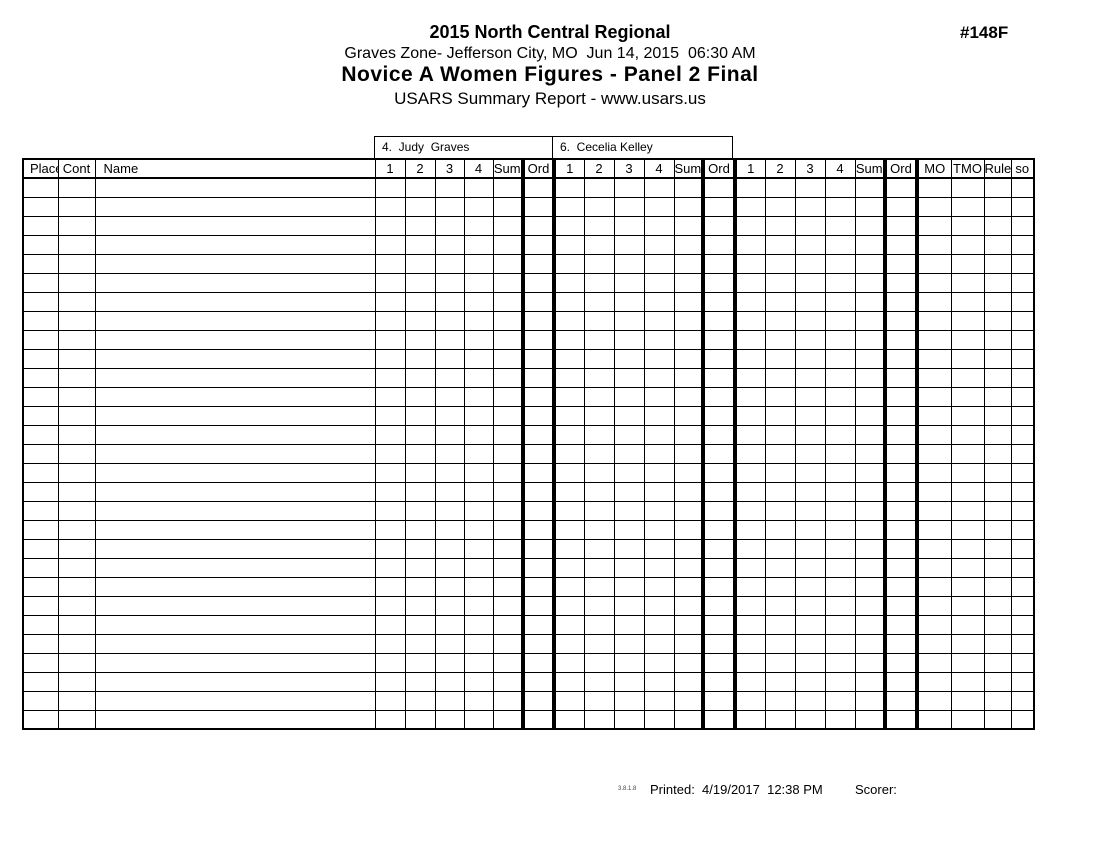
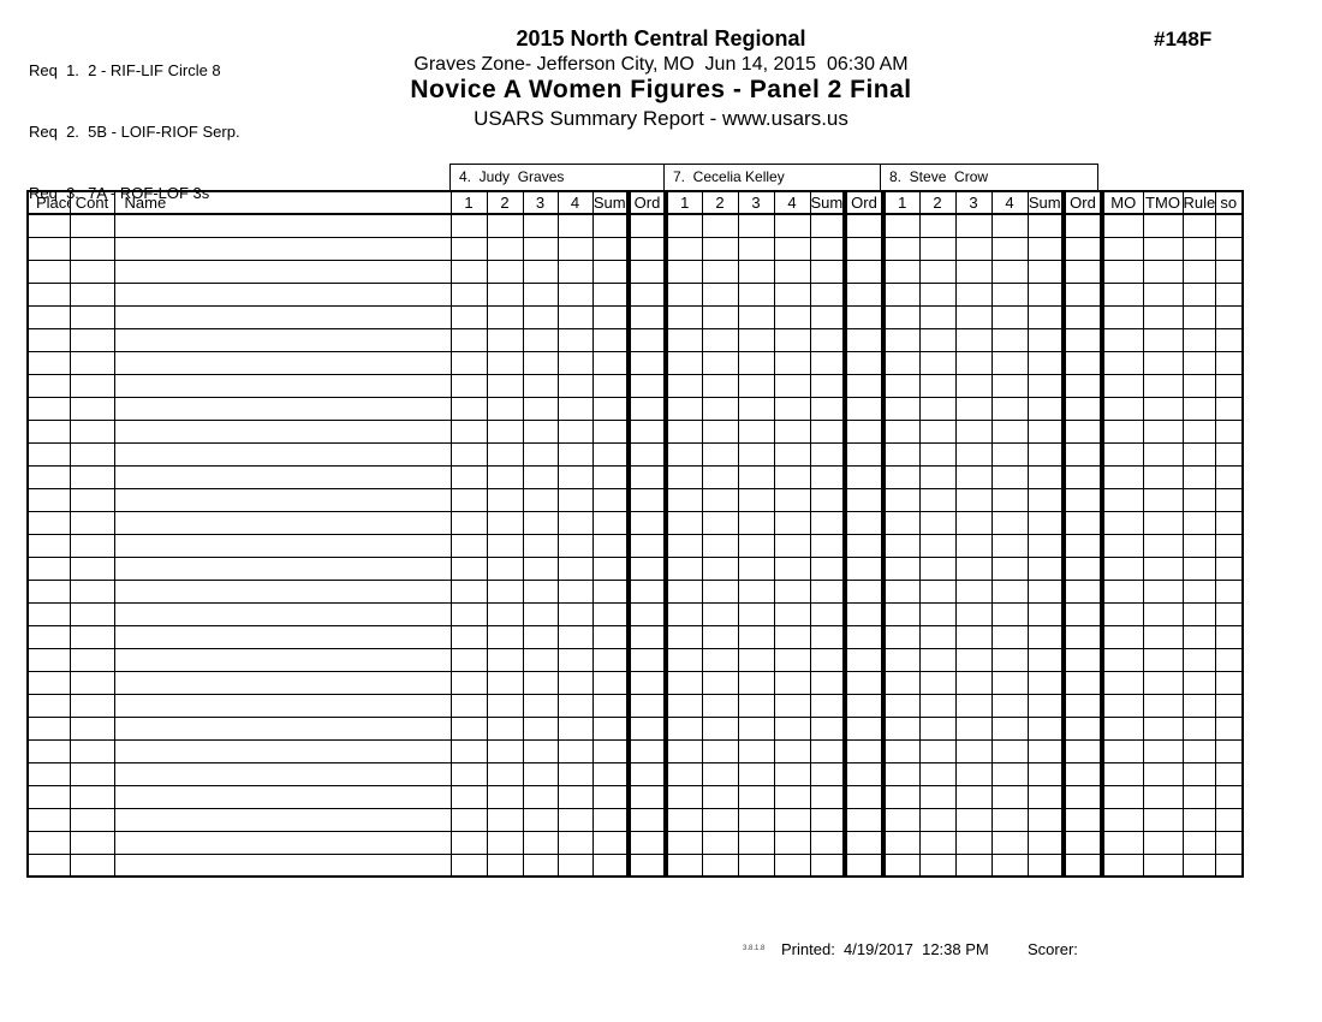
+ Req 1. 2 - RIF-LIF Circle 8
+ Req 2. 5B - LOIF-RIOF Serp.
+ Req 3. 7A - ROF-LOF 3s
  2015 North Central Regional
  Graves Zone- Jefferson City, MO Jun 14, 2015 06:30 AM
  Novice A Women Figures - Panel 2 Final
  USARS Summary Report - www.usars.us
  #148F
  4. Judy Graves
- 6. Cecelia Kelley
+ 7. Cecelia Kelley
+ 8. Steve Crow
  Plac	Cont	Name	1	2	3	4	Sum	Ord	1	2	3	4	Sum	Ord	1	2	3	4	Sum	Ord	MO	TMO	Rule	so
  Printed: 4/19/2017 12:38 PM
  Scorer:
